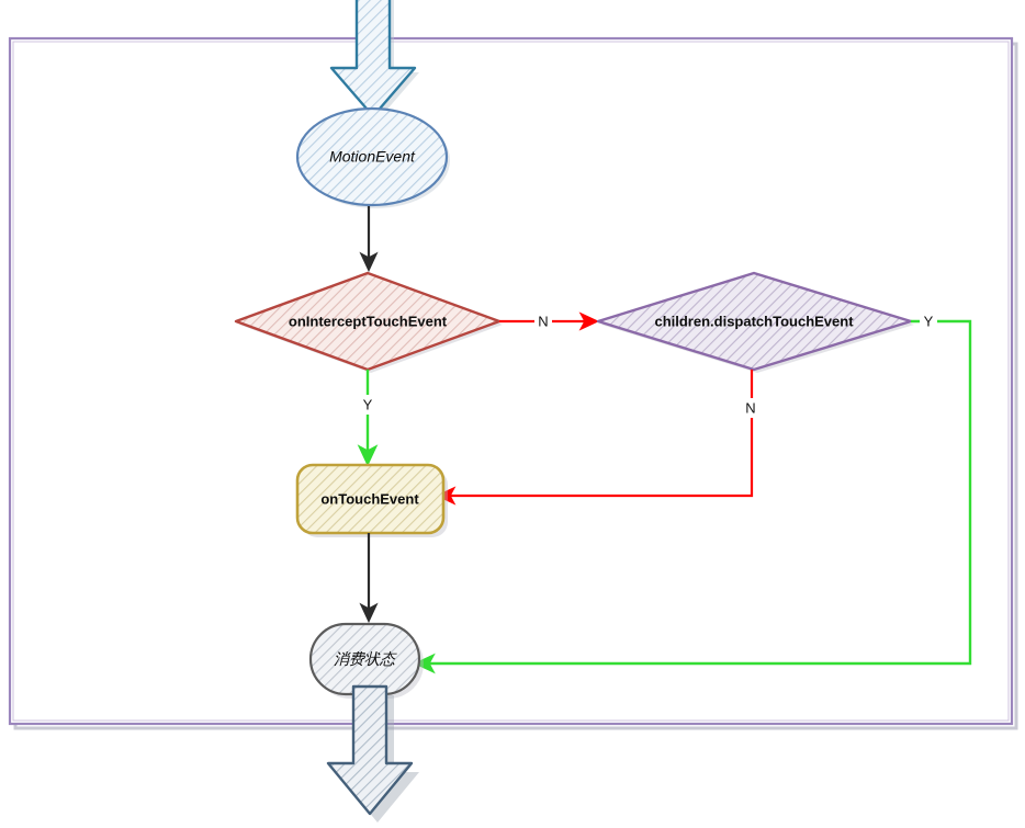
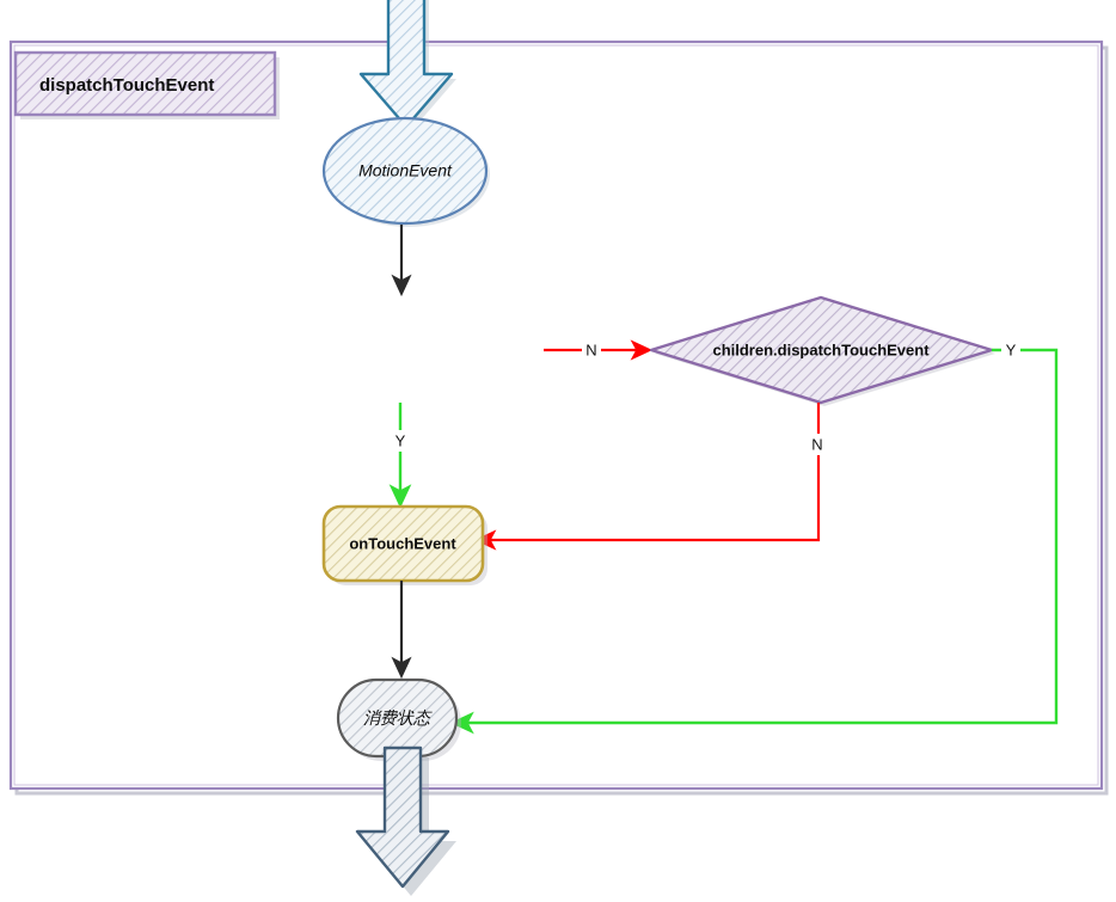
+ dispatchTouchEvent
  MotionEvent
- onInterceptTouchEvent
  N
  children.dispatchTouchEvent
  Y
  N
  Y
  onTouchEvent
  消费状态
